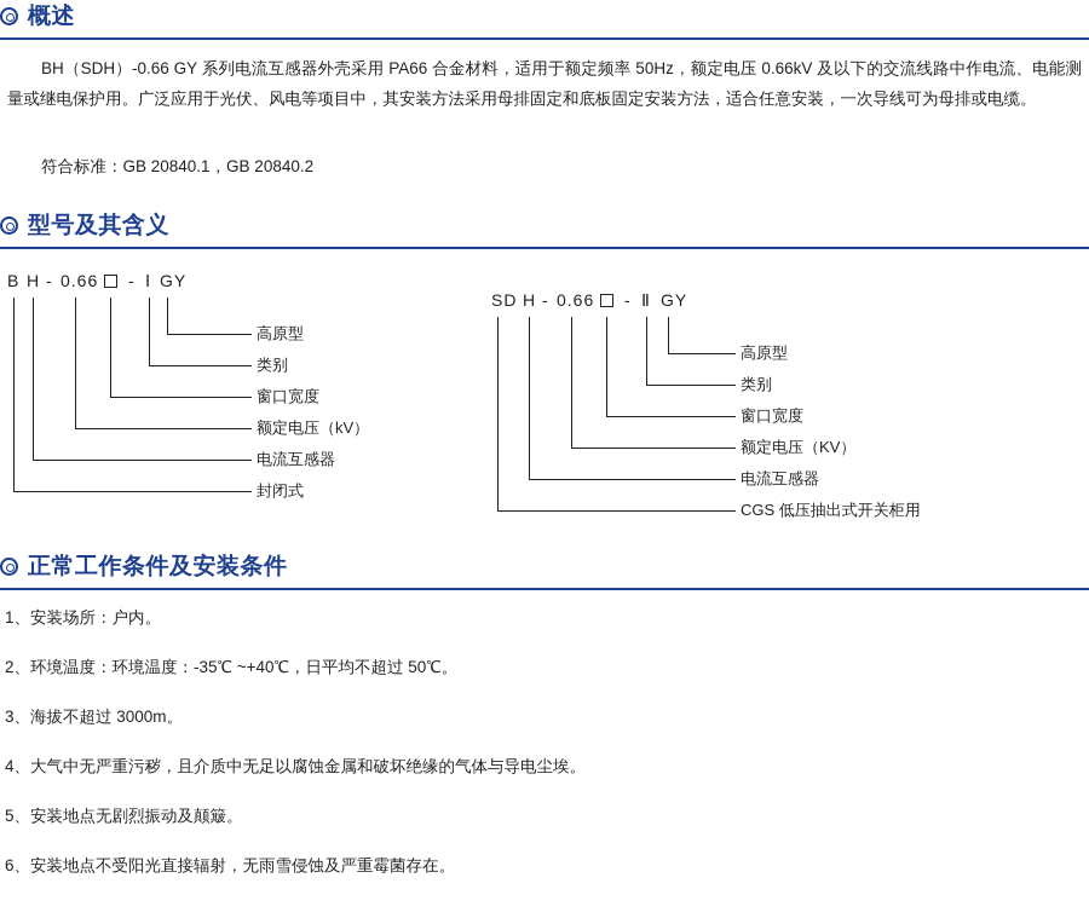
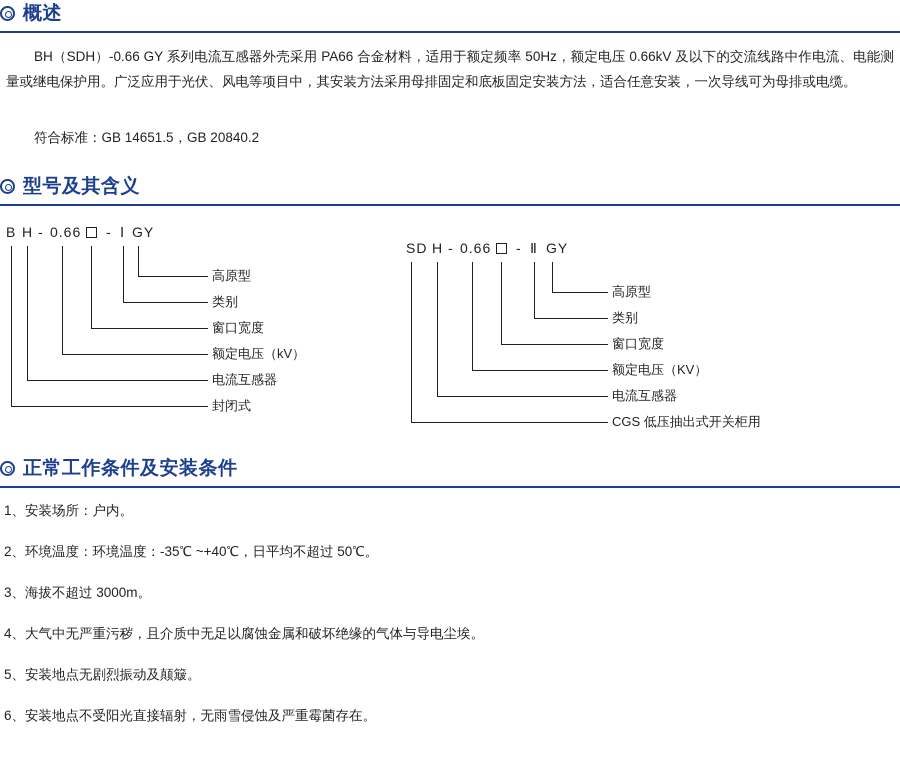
  概述
  BH（SDH）-0.66 GY 系列电流互感器外壳采用 PA66 合金材料，适用于额定频率 50Hz，额定电压 0.66kV 及以下的交流线路中作电流、电能测量或继电保护用。广泛应用于光伏、风电等项目中，其安装方法采用母排固定和底板固定安装方法，适合任意安装，一次导线可为母排或电缆。
- 符合标准：GB 20840.1，GB 20840.2
+ 符合标准：GB 14651.5，GB 20840.2
  型号及其含义
  B
  H
  -
  0.66
  -
  Ⅰ
  GY
  高原型
  类别
  窗口宽度
  额定电压（kV）
  电流互感器
  封闭式
  SD
  H
  -
  0.66
  -
  Ⅱ
  GY
  高原型
  类别
  窗口宽度
  额定电压（KV）
  电流互感器
  CGS 低压抽出式开关柜用
  正常工作条件及安装条件
  1、安装场所：户内。
  2、环境温度：环境温度：-35℃ ~+40℃，日平均不超过 50℃。
  3、海拔不超过 3000m。
  4、大气中无严重污秽，且介质中无足以腐蚀金属和破坏绝缘的气体与导电尘埃。
  5、安装地点无剧烈振动及颠簸。
  6、安装地点不受阳光直接辐射，无雨雪侵蚀及严重霉菌存在。
